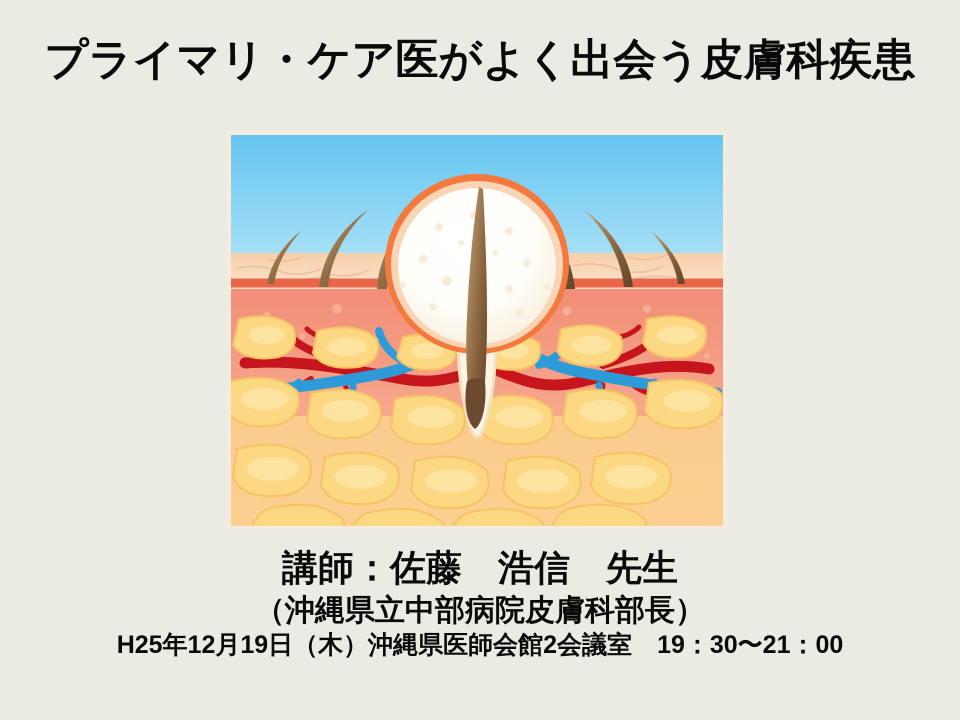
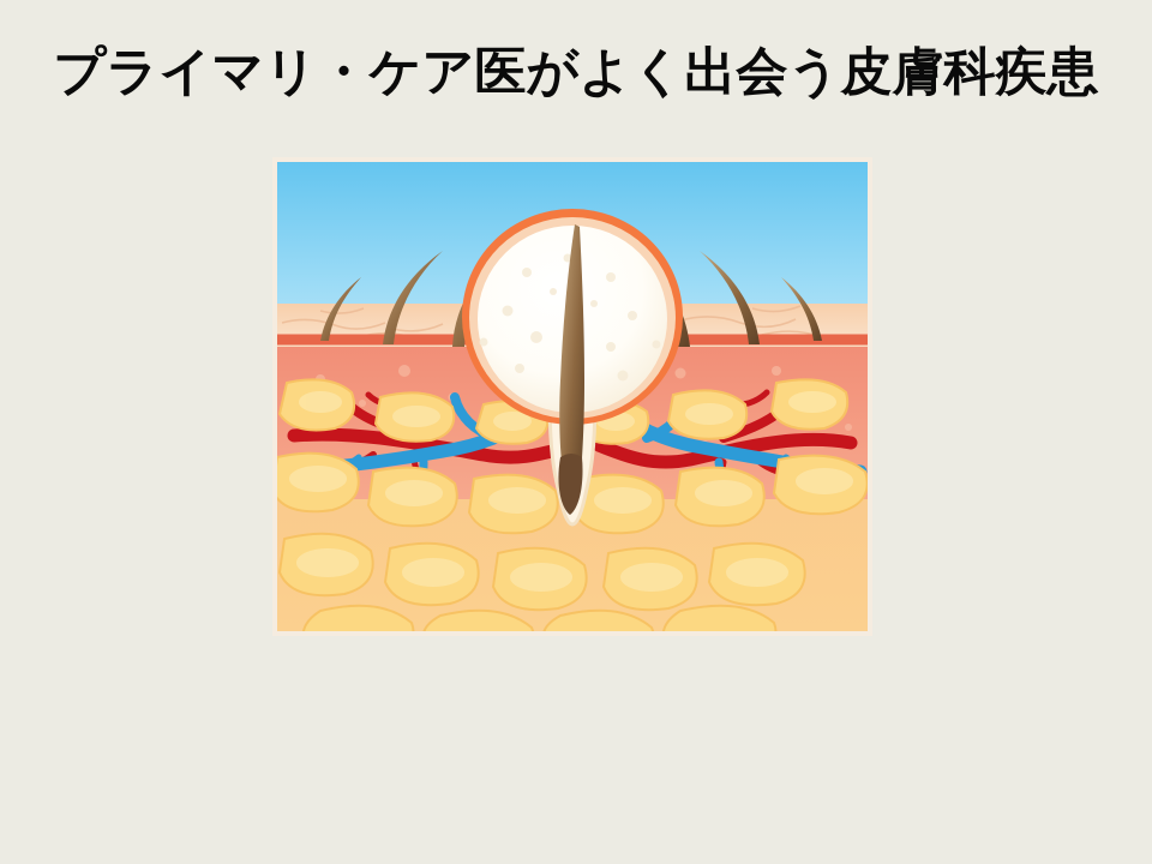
  プライマリ・ケア医がよく出会う皮膚科疾患
- 講師：佐藤 浩信 先生
- （沖縄県立中部病院皮膚科部長）
- H25年12月19日（木）沖縄県医師会館2会議室 19：30〜21：00
